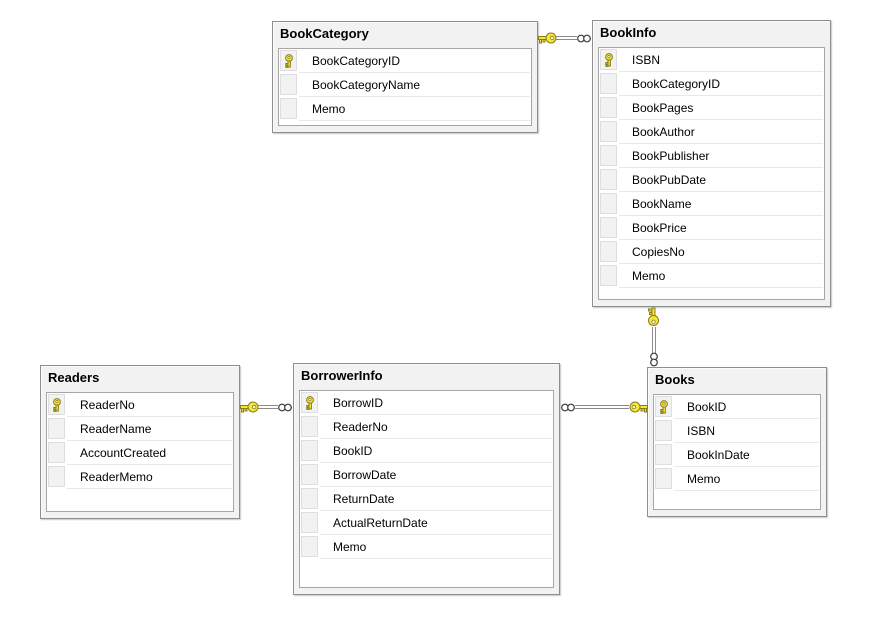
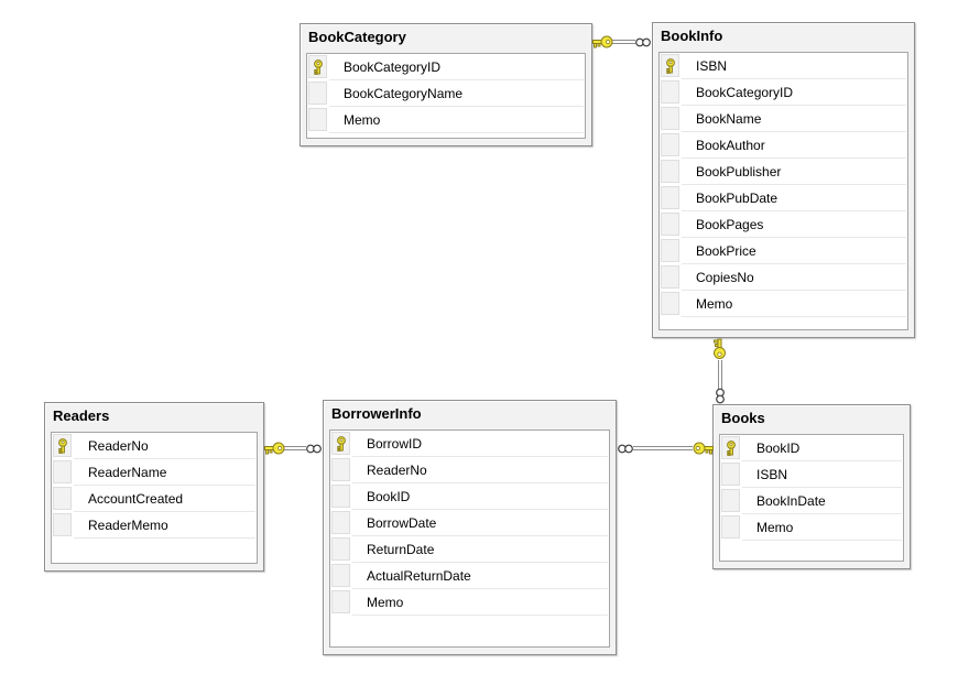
  BookCategory
  BookCategoryID
  BookCategoryName
  Memo
  BookInfo
  ISBN
  BookCategoryID
- BookPages
+ BookName
  BookAuthor
  BookPublisher
  BookPubDate
- BookName
+ BookPages
  BookPrice
  CopiesNo
  Memo
  Readers
  ReaderNo
  ReaderName
  AccountCreated
  ReaderMemo
  BorrowerInfo
  BorrowID
  ReaderNo
  BookID
  BorrowDate
  ReturnDate
  ActualReturnDate
  Memo
  Books
  BookID
  ISBN
  BookInDate
  Memo
